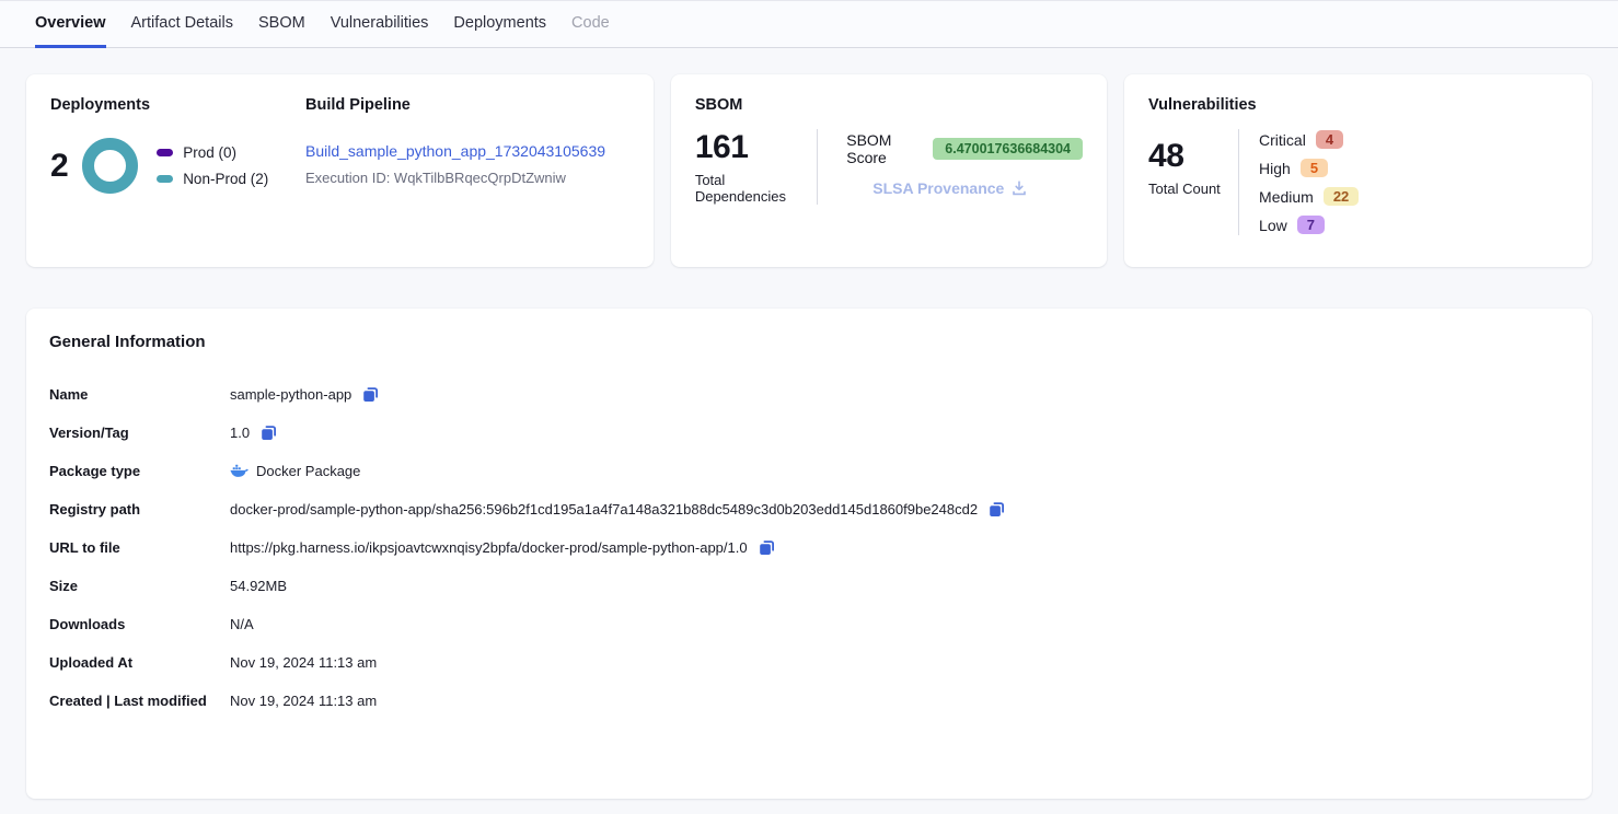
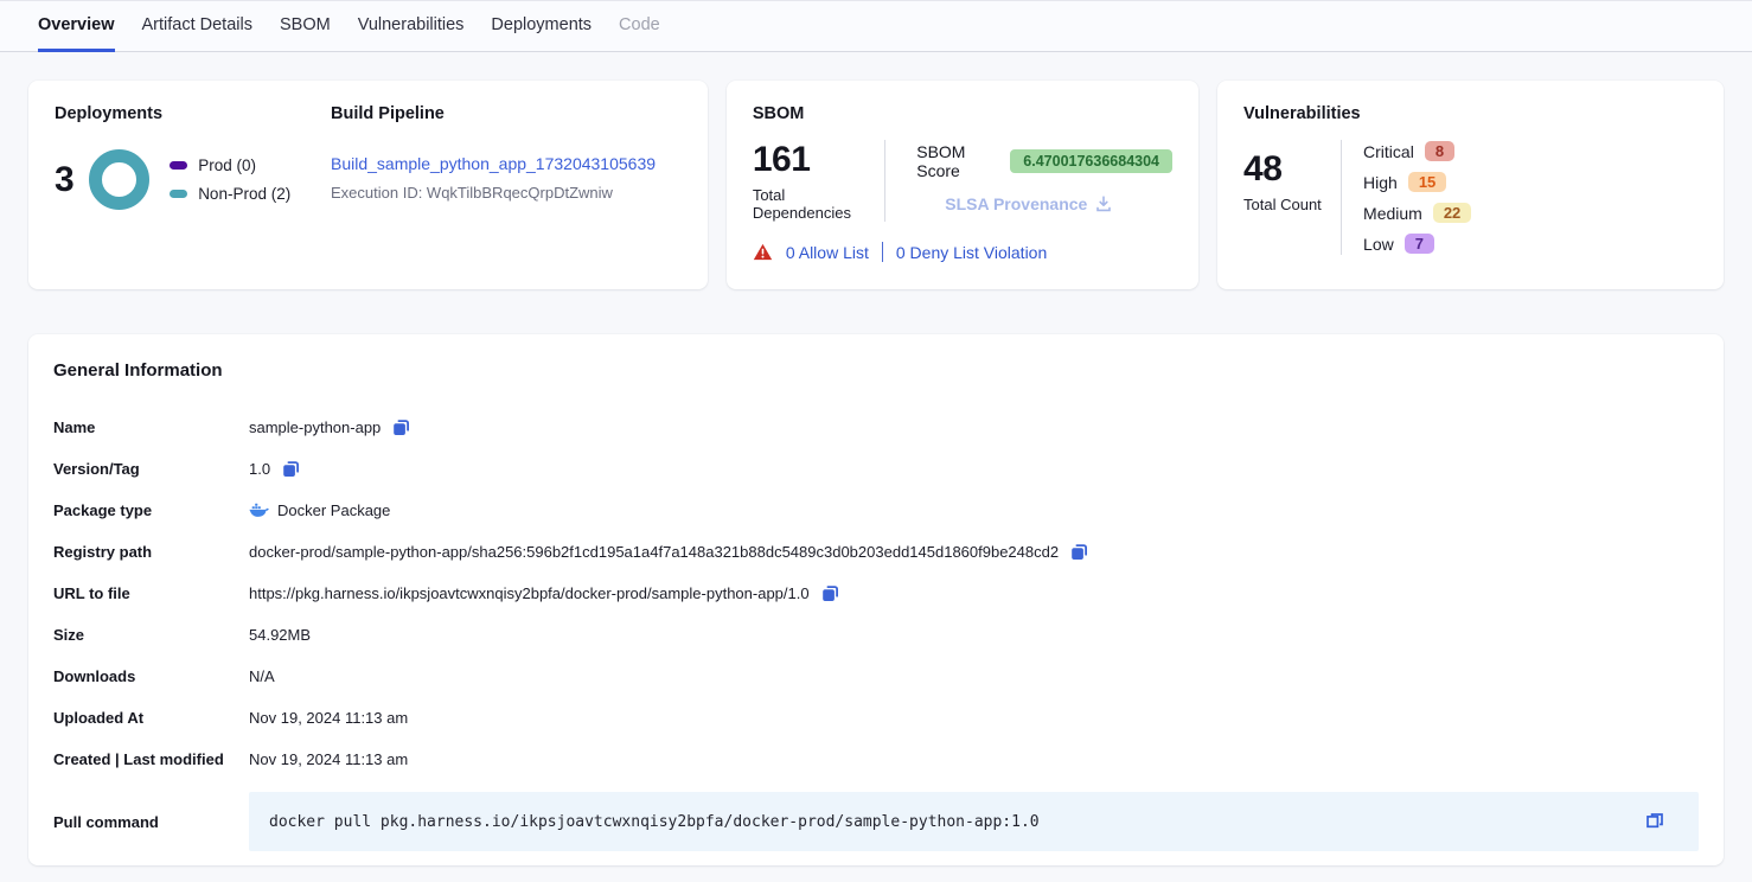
  Overview
  Artifact Details
  SBOM
  Vulnerabilities
  Deployments
  Code
  Deployments
- 2
+ 3
  Prod (0)
  Non-Prod (2)
  Build Pipeline
  Build_sample_python_app_1732043105639
  Execution ID: WqkTilbBRqecQrpDtZwniw
  SBOM
  161
  Total Dependencies
  SBOM Score
  6.470017636684304
  SLSA Provenance
+ 0 Allow List
+ 0 Deny List Violation
  Vulnerabilities
  48
  Total Count
  Critical
- 4
+ 8
  High
- 5
+ 15
  Medium
  22
  Low
  7
  General Information
  Name
  sample-python-app
  Version/Tag
  1.0
  Package type
  Docker Package
  Registry path
  docker-prod/sample-python-app/sha256:596b2f1cd195a1a4f7a148a321b88dc5489c3d0b203edd145d1860f9be248cd2
  URL to file
  https://pkg.harness.io/ikpsjoavtcwxnqisy2bpfa/docker-prod/sample-python-app/1.0
  Size
  54.92MB
  Downloads
  N/A
  Uploaded At
  Nov 19, 2024 11:13 am
  Created | Last modified
  Nov 19, 2024 11:13 am
+ Pull command
+ docker pull pkg.harness.io/ikpsjoavtcwxnqisy2bpfa/docker-prod/sample-python-app:1.0
